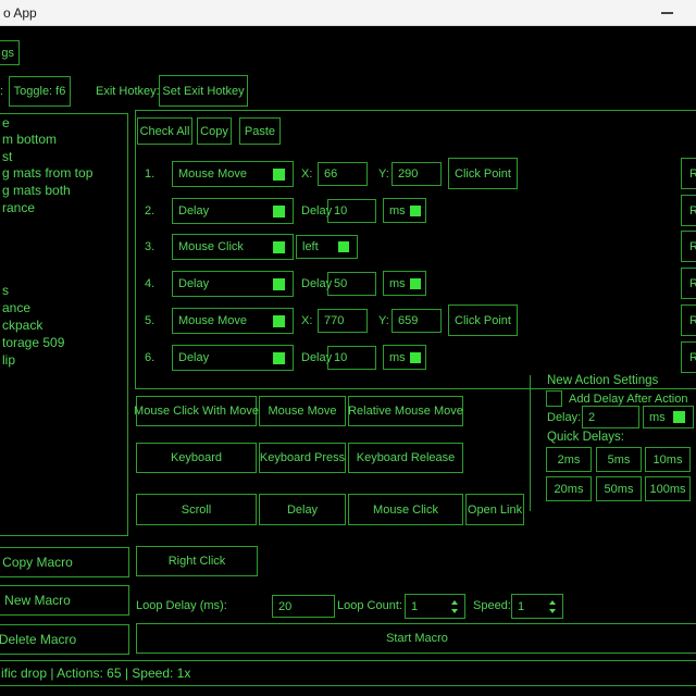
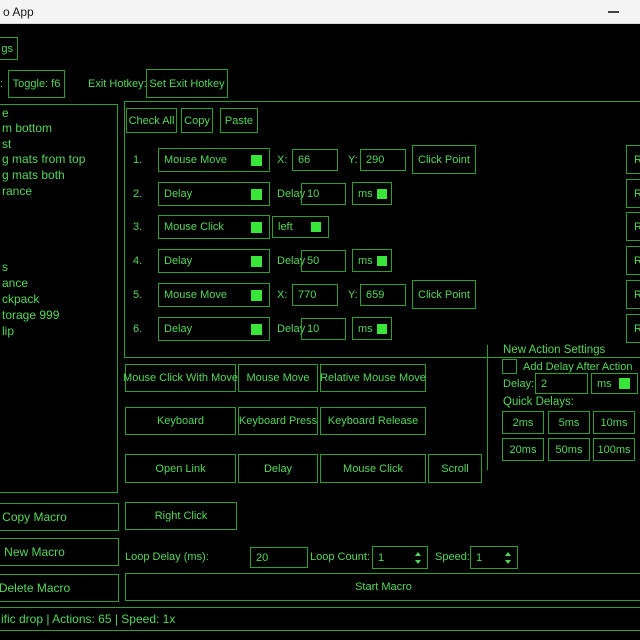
  o App
  gs
  :
  Toggle: f6
  Exit Hotkey:
  Set Exit Hotkey
  e
  m bottom
  st
  g mats from top
  g mats both
  rance
  s
  ance
  ckpack
- torage 509
+ torage 999
  lip
  Check All
  Copy
  Paste
  1.
  Mouse Move
  X:
  66
  Y:
  290
  Click Point
  R
  2.
  Delay
  Delay
  10
  ms
  R
  3.
  Mouse Click
  left
  R
  4.
  Delay
  Delay
  50
  ms
  R
  5.
  Mouse Move
  X:
  770
  Y:
  659
  Click Point
  R
  6.
  Delay
  Delay
  10
  ms
  R
  New Action Settings
  Add Delay After Action
  Delay:
  2
  ms
  Quick Delays:
  2ms
  5ms
  10ms
  20ms
  50ms
  100ms
  Mouse Click With Move
  Mouse Move
  Relative Mouse Move
  Keyboard
  Keyboard Press
  Keyboard Release
- Scroll
+ Open Link
  Delay
  Mouse Click
- Open Link
+ Scroll
  Right Click
  Copy Macro
  New Macro
  Delete Macro
  Loop Delay (ms):
  20
  Loop Count:
  1
  Speed:
  1
  Start Macro
  ific drop | Actions: 65 | Speed: 1x
